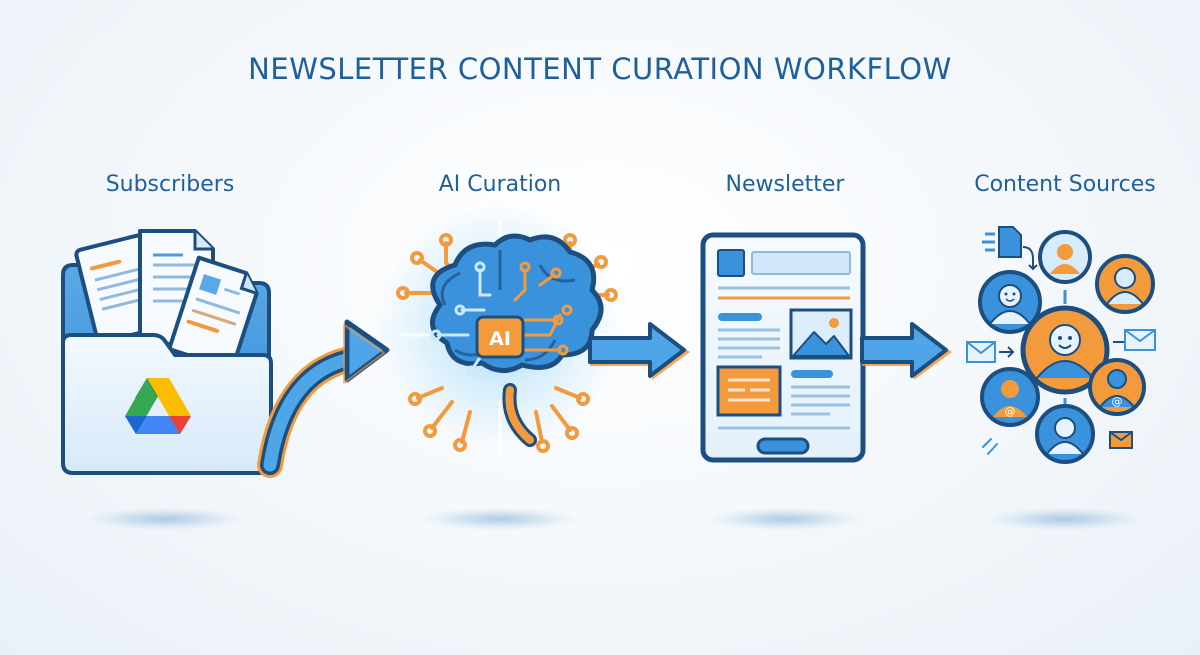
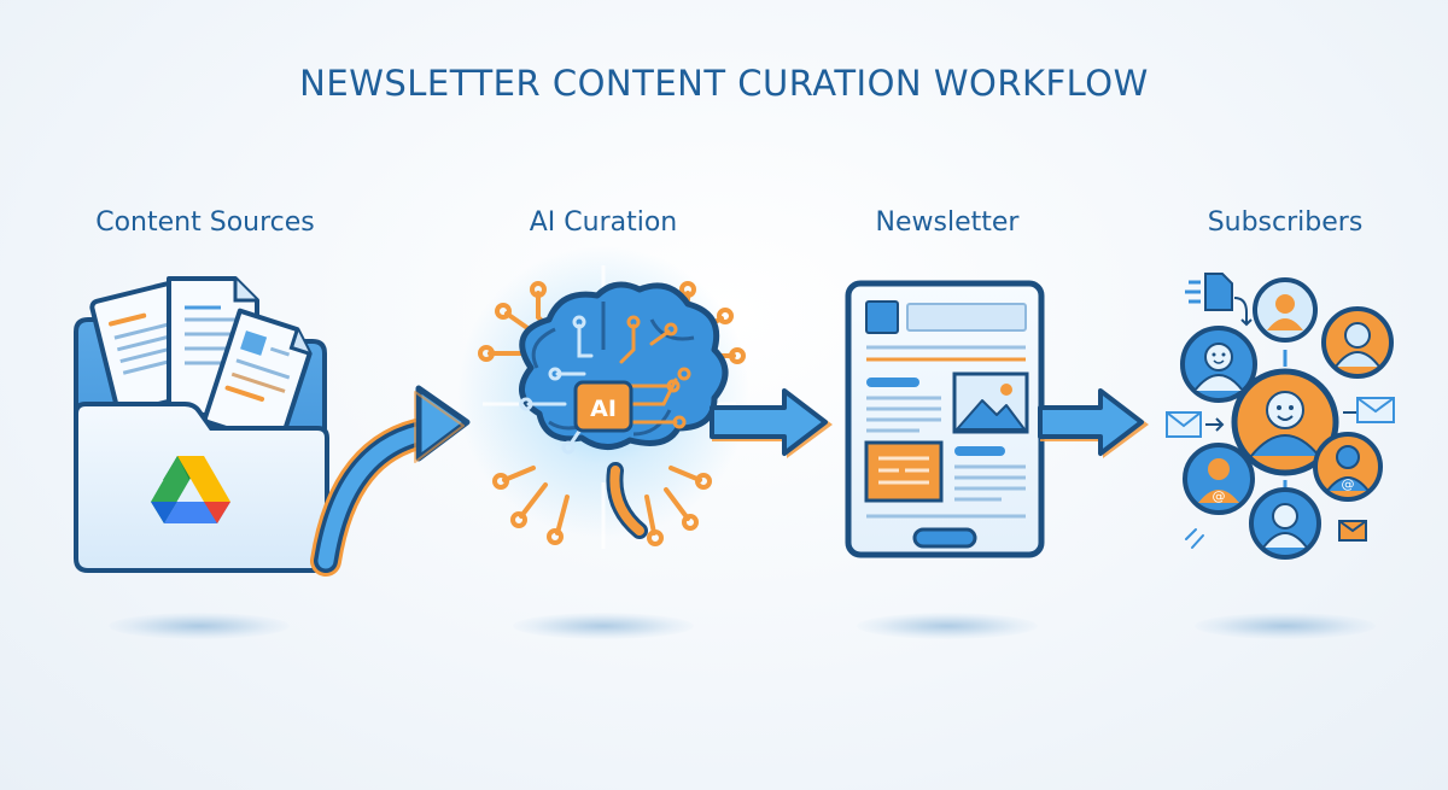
  NEWSLETTER CONTENT CURATION WORKFLOW
- Subscribers
+ Content Sources
  AI Curation
  Newsletter
- Content Sources
+ Subscribers
  AI
  @
  @
